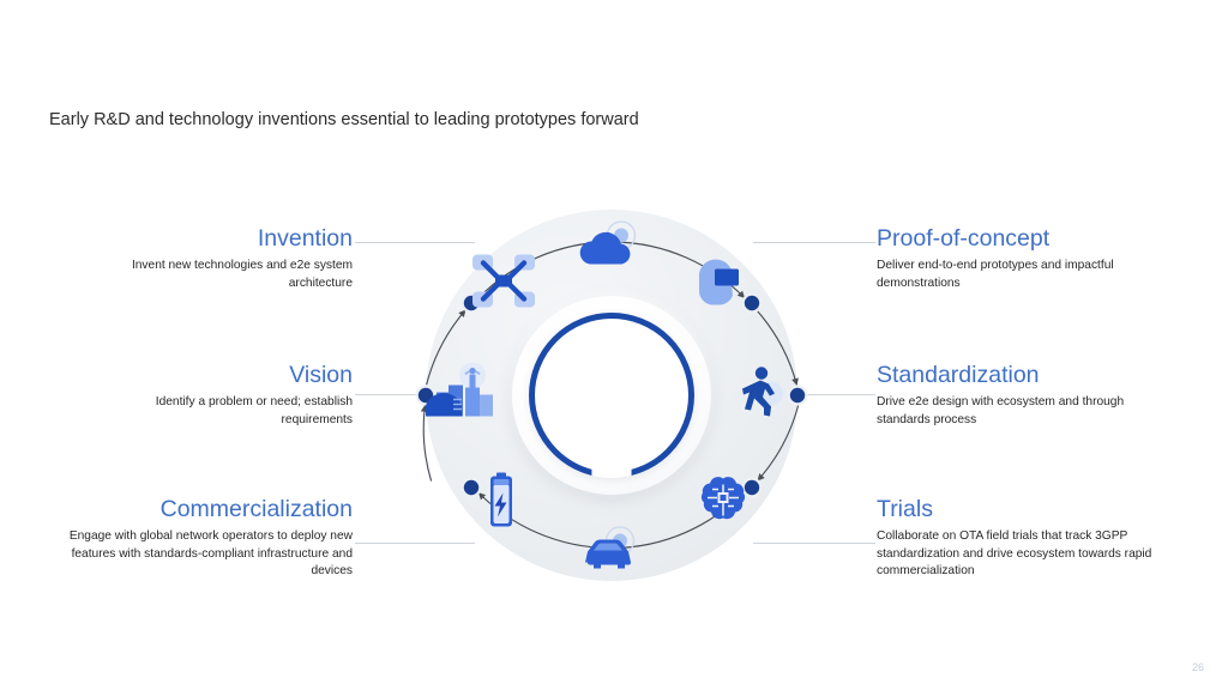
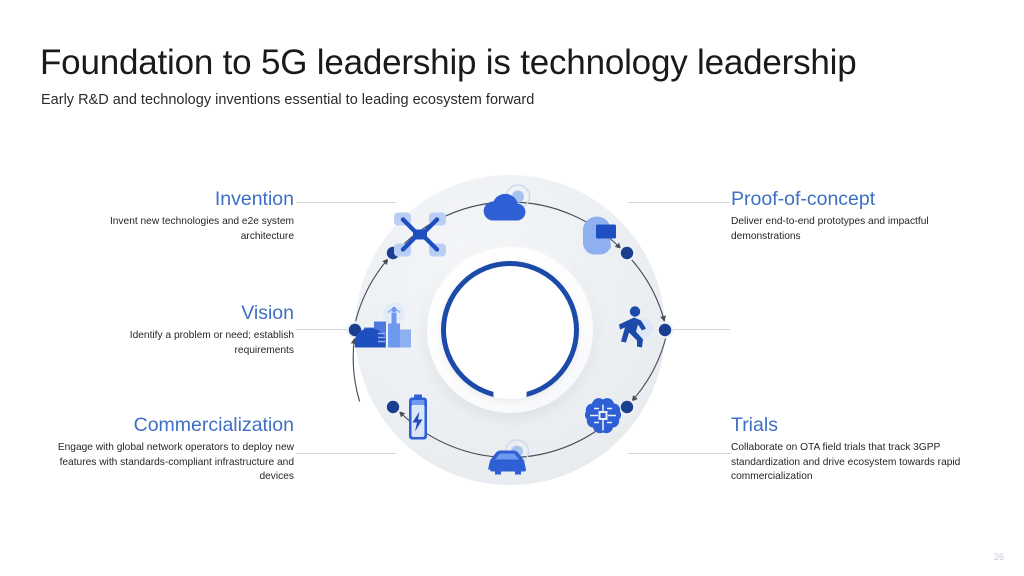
+ Foundation to 5G leadership is technology leadership
- Early R&D and technology inventions essential to leading prototypes forward
+ Early R&D and technology inventions essential to leading ecosystem forward
  Invention
  Invent new technologies and e2e system architecture
  Vision
  Identify a problem or need; establish requirements
  Commercialization
  Engage with global network operators to deploy new features with standards-compliant infrastructure and devices
  Proof-of-concept
  Deliver end-to-end prototypes and impactful demonstrations
- Standardization
- Drive e2e design with ecosystem and through standards process
  Trials
  Collaborate on OTA field trials that track 3GPP standardization and drive ecosystem towards rapid commercialization
  26
